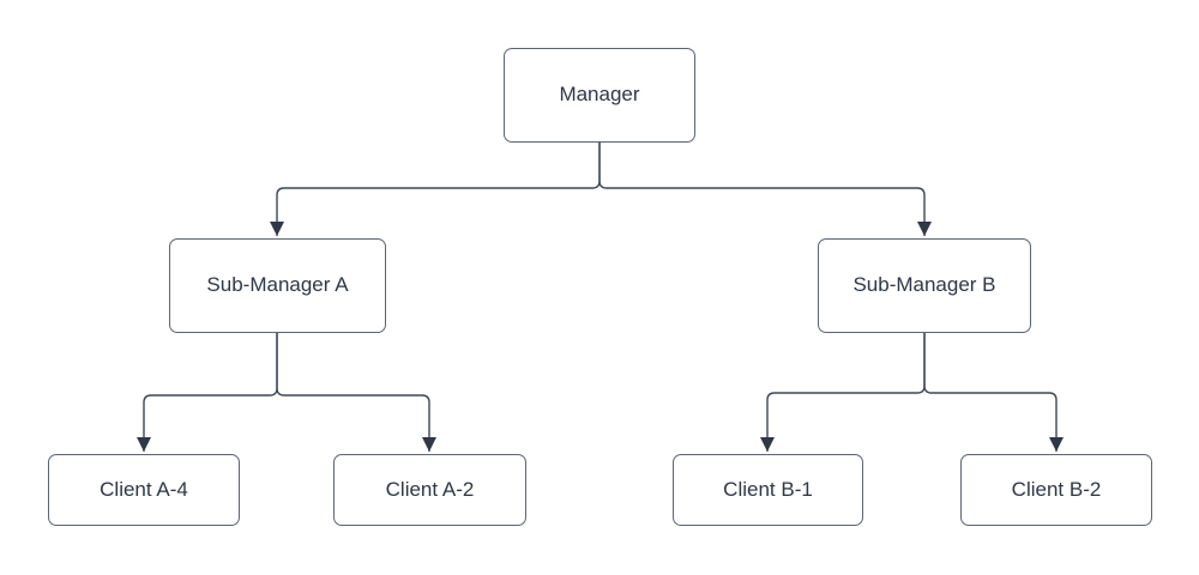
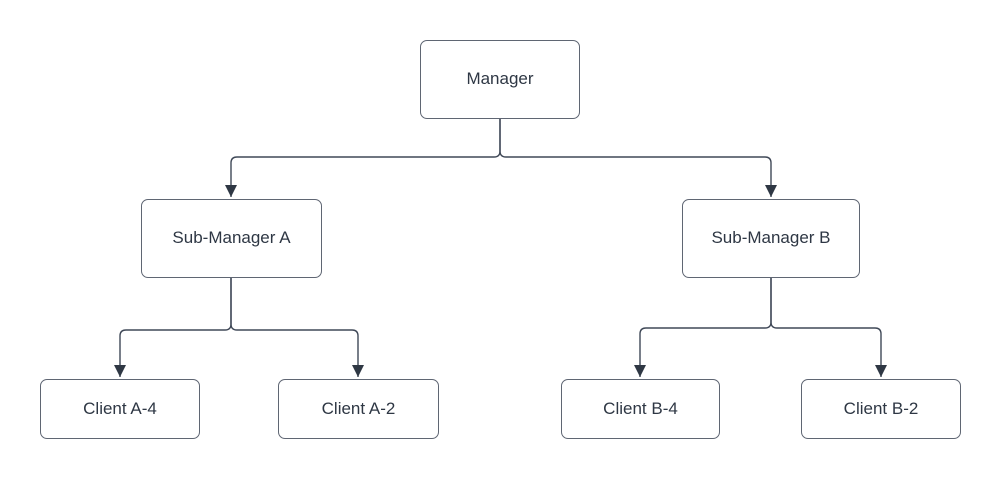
  Manager
  Sub-Manager A
  Sub-Manager B
  Client A-4
  Client A-2
- Client B-1
+ Client B-4
  Client B-2
